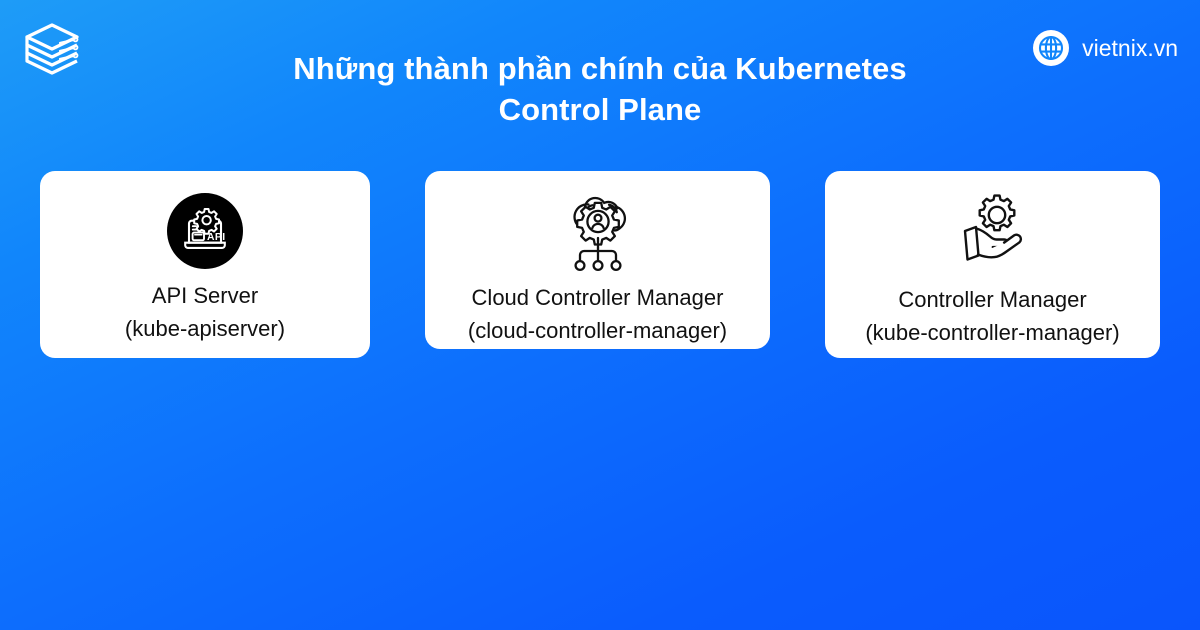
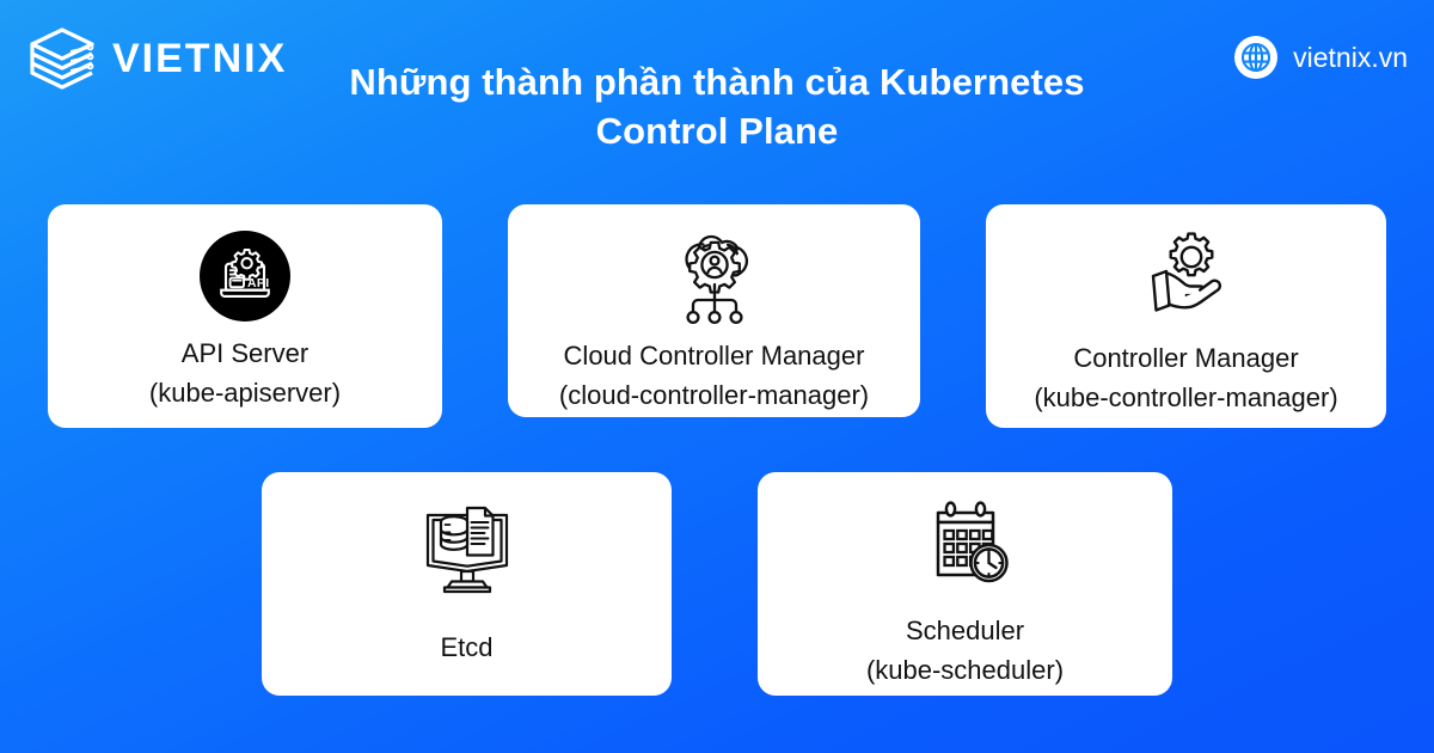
+ VIETNIX
- Những thành phần chính của Kubernetes Control Plane
+ Những thành phần thành của Kubernetes Control Plane
  vietnix.vn
  API
  API Server
  (kube-apiserver)
  Cloud Controller Manager
  (cloud-controller-manager)
  Controller Manager
  (kube-controller-manager)
+ Etcd
+ Scheduler
+ (kube-scheduler)
